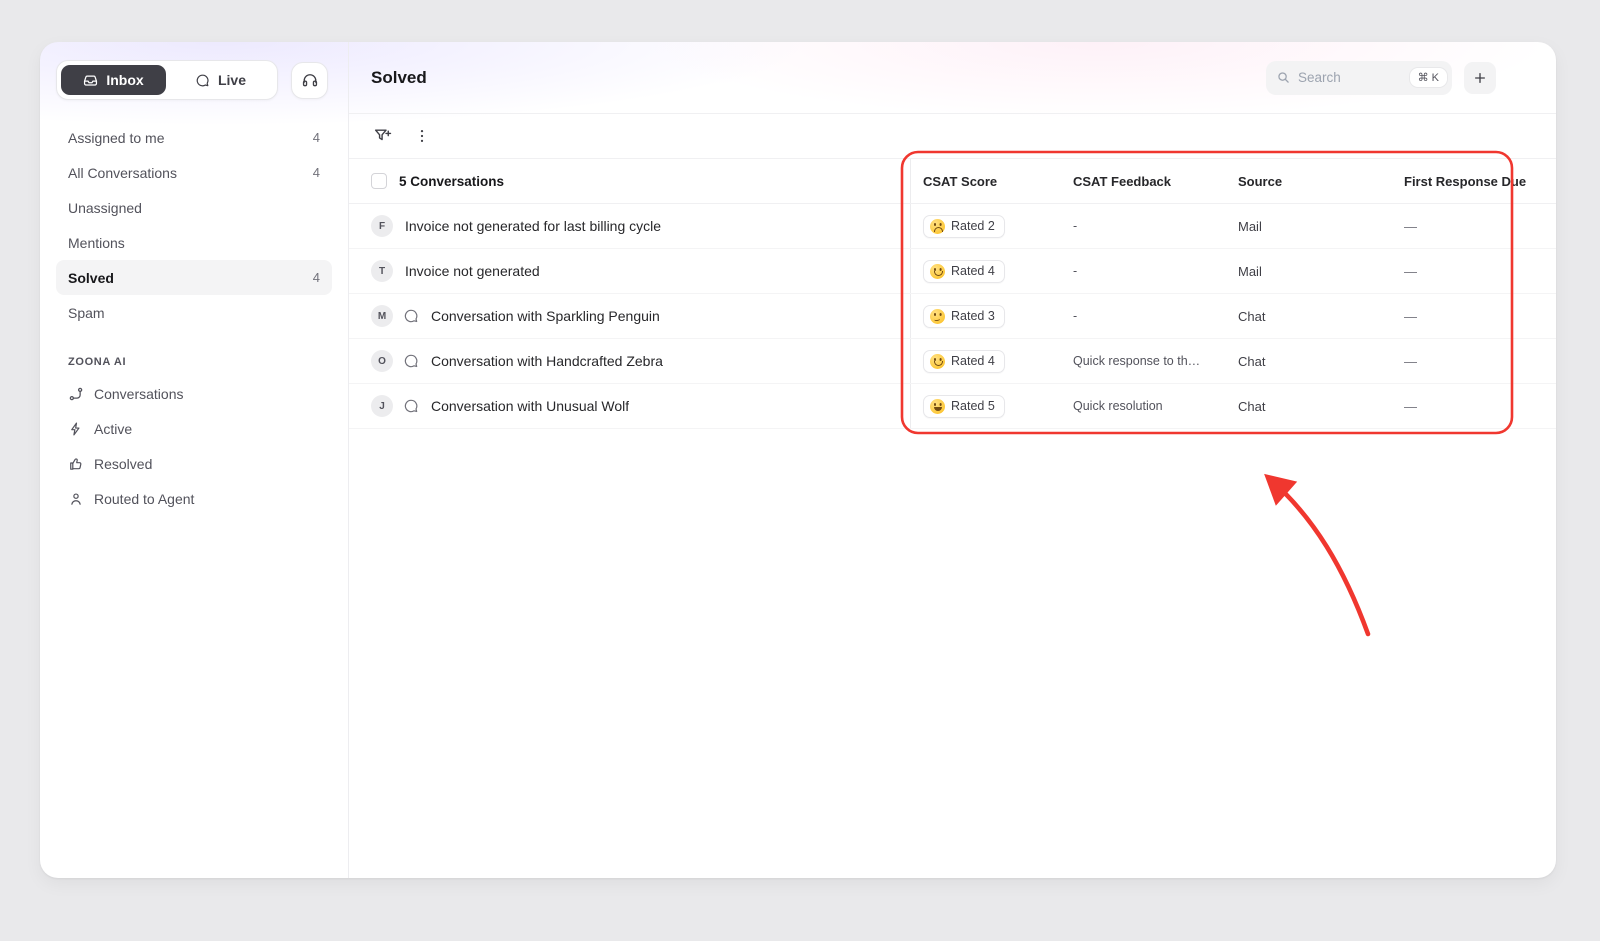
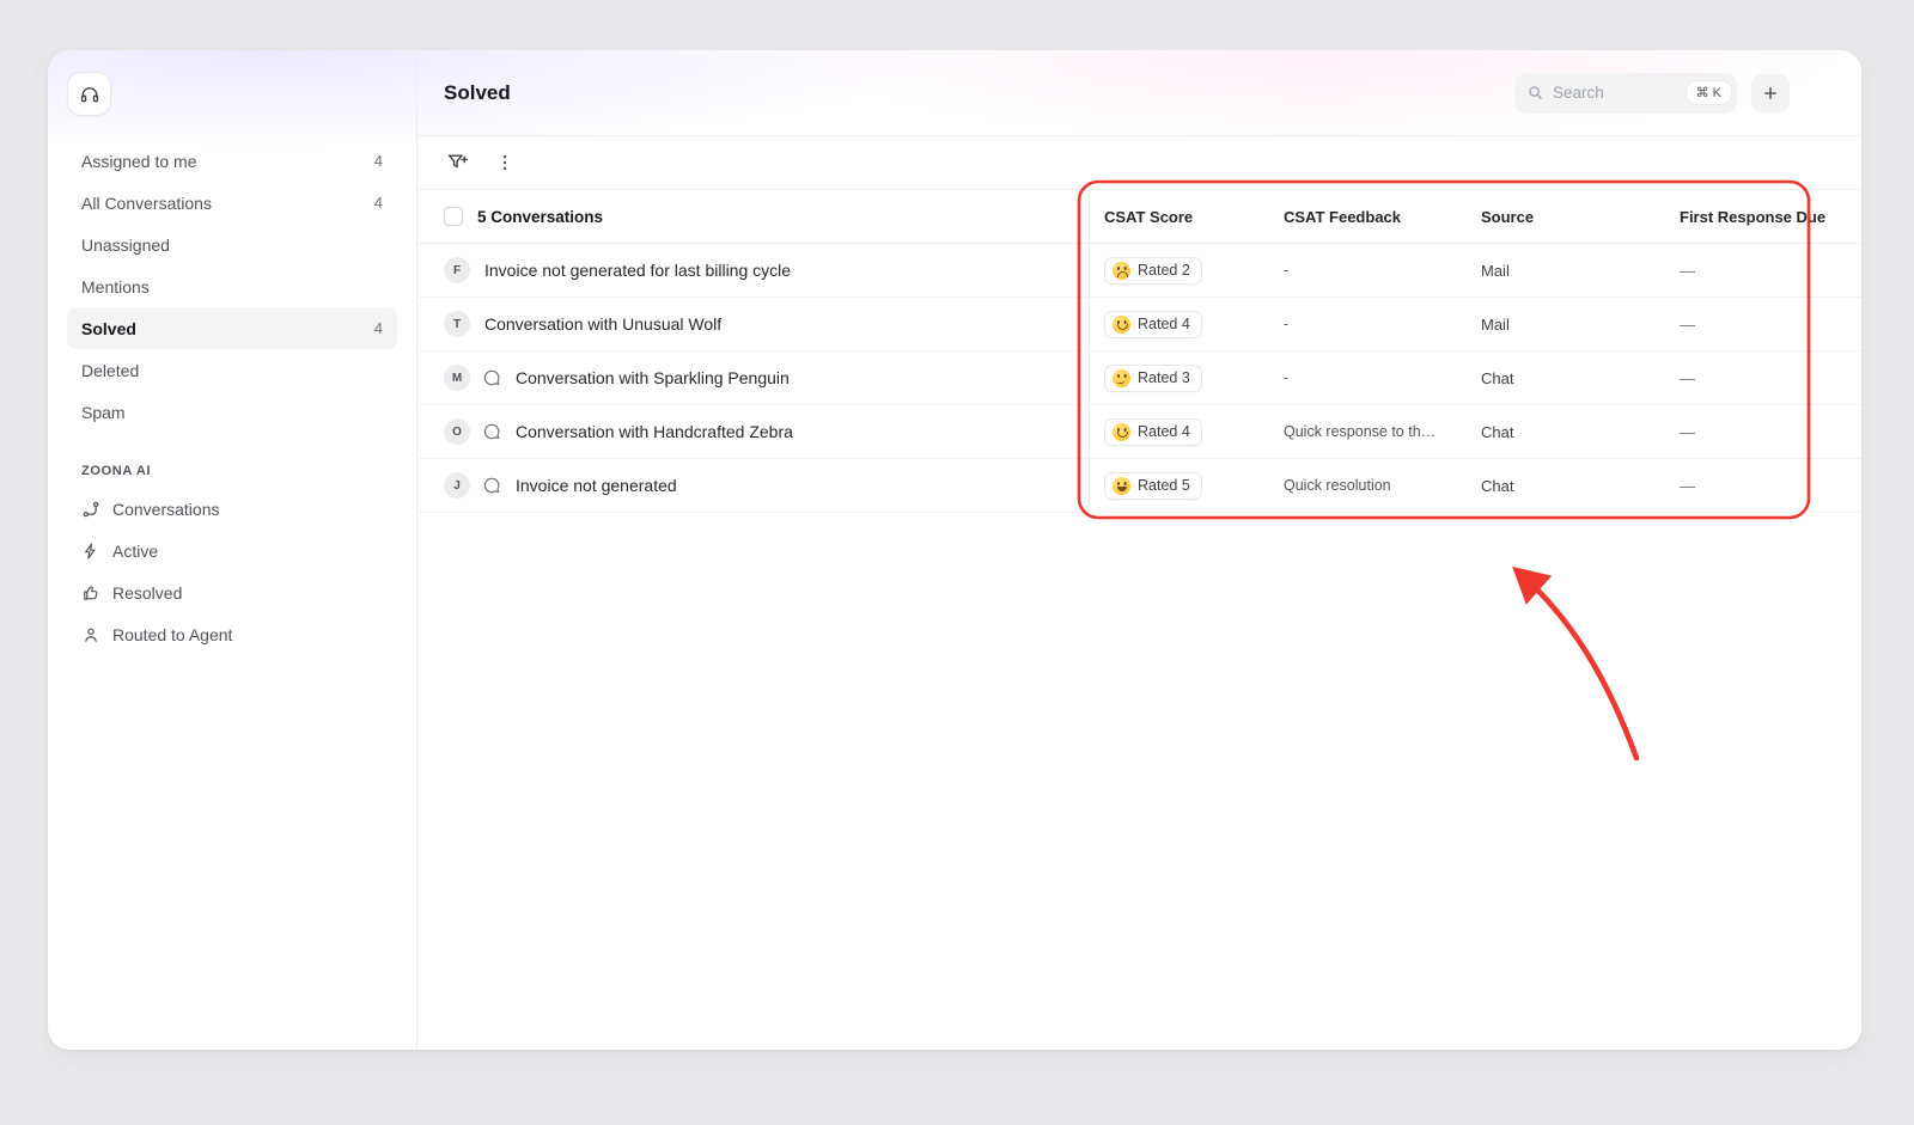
- Inbox
- Live
  Assigned to me
  4
  All Conversations
  4
  Unassigned
  Mentions
  Solved
  4
+ Deleted
  Spam
  ZOONA AI
  Conversations
  Active
  Resolved
  Routed to Agent
  Solved
  Search
  ⌘ K
  5 Conversations
  CSAT Score
  CSAT Feedback
  Source
  First Response Due
  F
  Invoice not generated for last billing cycle
  Rated 2
  -
  Mail
  —
  T
- Invoice not generated
+ Conversation with Unusual Wolf
  Rated 4
  -
  Mail
  —
  M
  Conversation with Sparkling Penguin
  Rated 3
  -
  Chat
  —
  O
  Conversation with Handcrafted Zebra
  Rated 4
  Quick response to th…
  Chat
  —
  J
- Conversation with Unusual Wolf
+ Invoice not generated
  Rated 5
  Quick resolution
  Chat
  —
